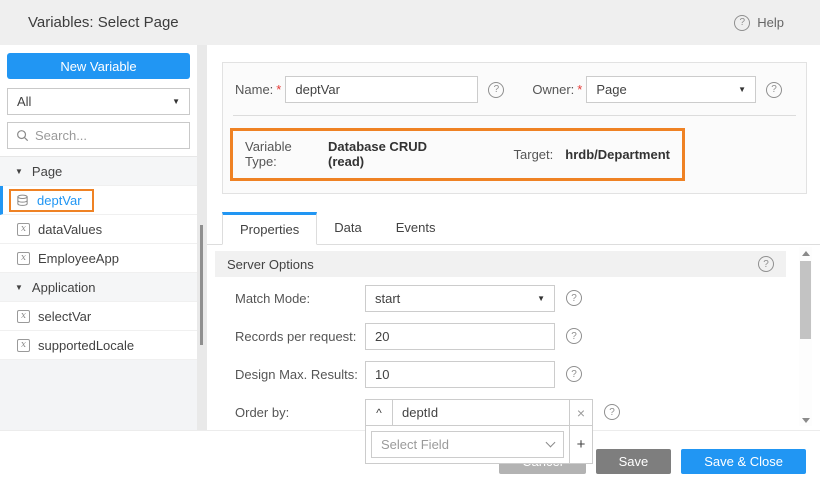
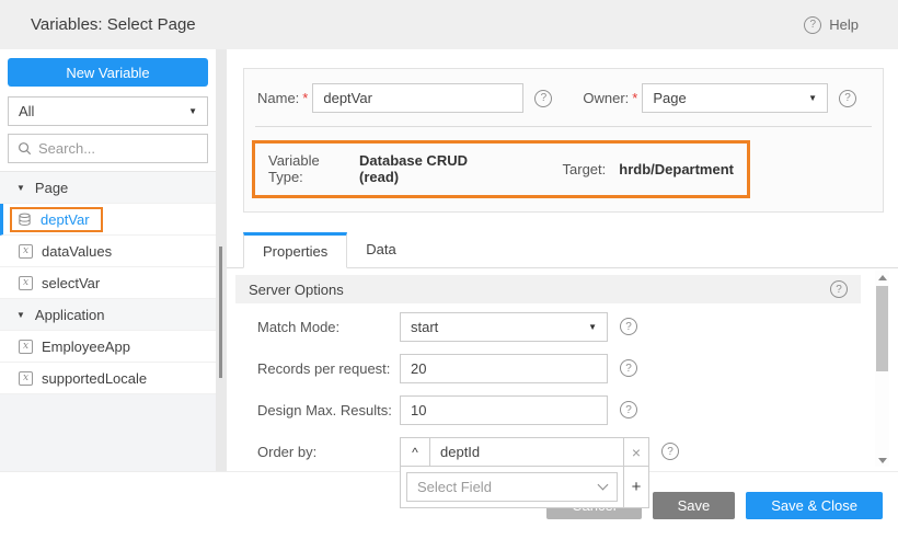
  Variables: Select Page
  ?
  Help
  New Variable
  All
  ▼
  Search...
  ▼
  Page
  deptVar
  dataValues
- EmployeeApp
+ selectVar
  ▼
  Application
- selectVar
+ EmployeeApp
  supportedLocale
  Name:
  *
  deptVar
  ?
  Owner:
  *
  Page
  ▼
  ?
  Variable Type:
  Database CRUD (read)
  Target:
  hrdb/Department
  Properties
  Data
- Events
  Server Options
  ?
  Match Mode:
  start
  ▼
  ?
  Records per request:
  20
  ?
  Design Max. Results:
  10
  ?
  Order by:
  ^
  deptId
  ×
  Select Field
  +
  ?
  Save
  Save & Close
